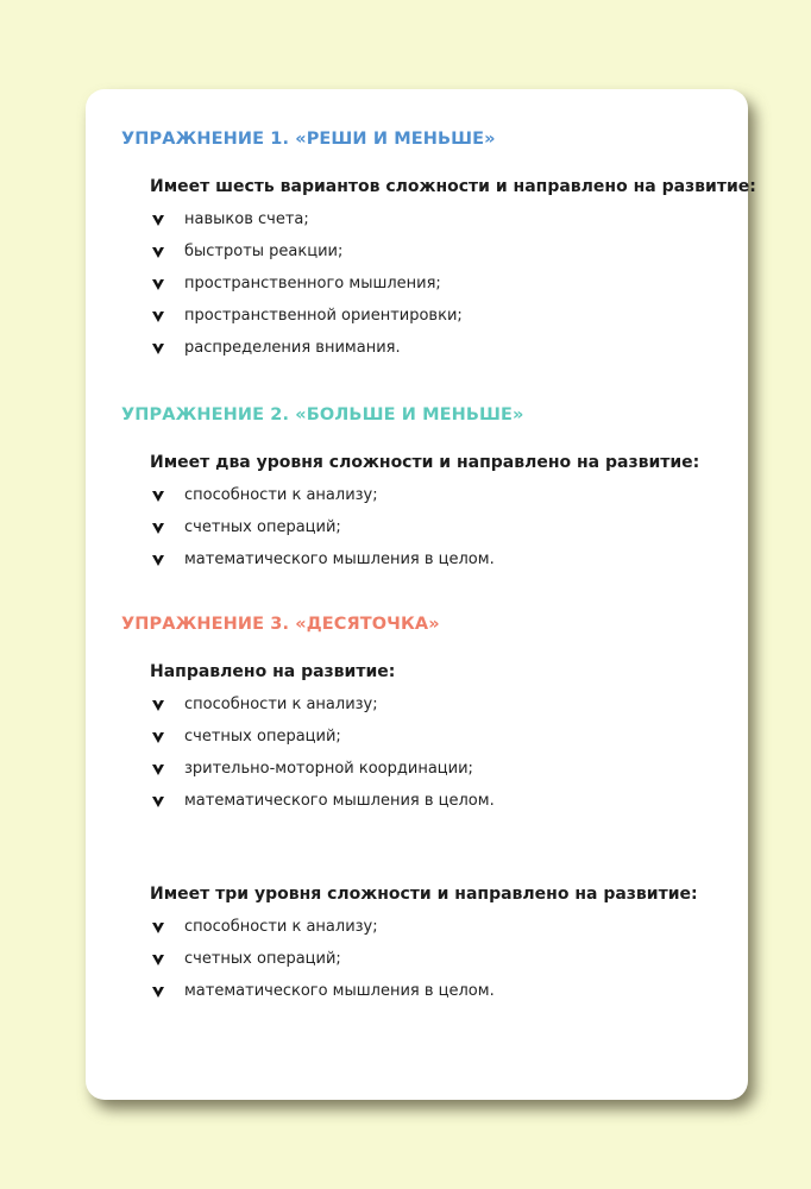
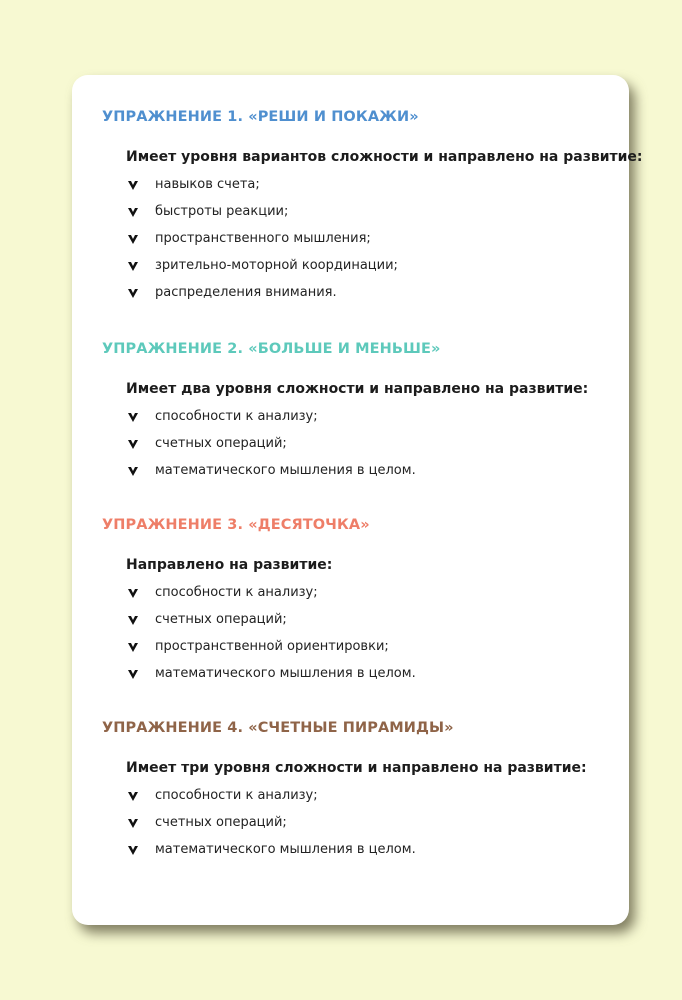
- УПРАЖНЕНИЕ 1. «РЕШИ И МЕНЬШЕ»
+ УПРАЖНЕНИЕ 1. «РЕШИ И ПОКАЖИ»
- Имеет шесть вариантов сложности и направлено на развитие:
+ Имеет уровня вариантов сложности и направлено на развитие:
  навыков счета;
  быстроты реакции;
  пространственного мышления;
- пространственной ориентировки;
+ зрительно-моторной координации;
  распределения внимания.
  УПРАЖНЕНИЕ 2. «БОЛЬШЕ И МЕНЬШЕ»
  Имеет два уровня сложности и направлено на развитие:
  способности к анализу;
  счетных операций;
  математического мышления в целом.
  УПРАЖНЕНИЕ 3. «ДЕСЯТОЧКА»
  Направлено на развитие:
  способности к анализу;
  счетных операций;
- зрительно-моторной координации;
+ пространственной ориентировки;
  математического мышления в целом.
+ УПРАЖНЕНИЕ 4. «СЧЕТНЫЕ ПИРАМИДЫ»
  Имеет три уровня сложности и направлено на развитие:
  способности к анализу;
  счетных операций;
  математического мышления в целом.
